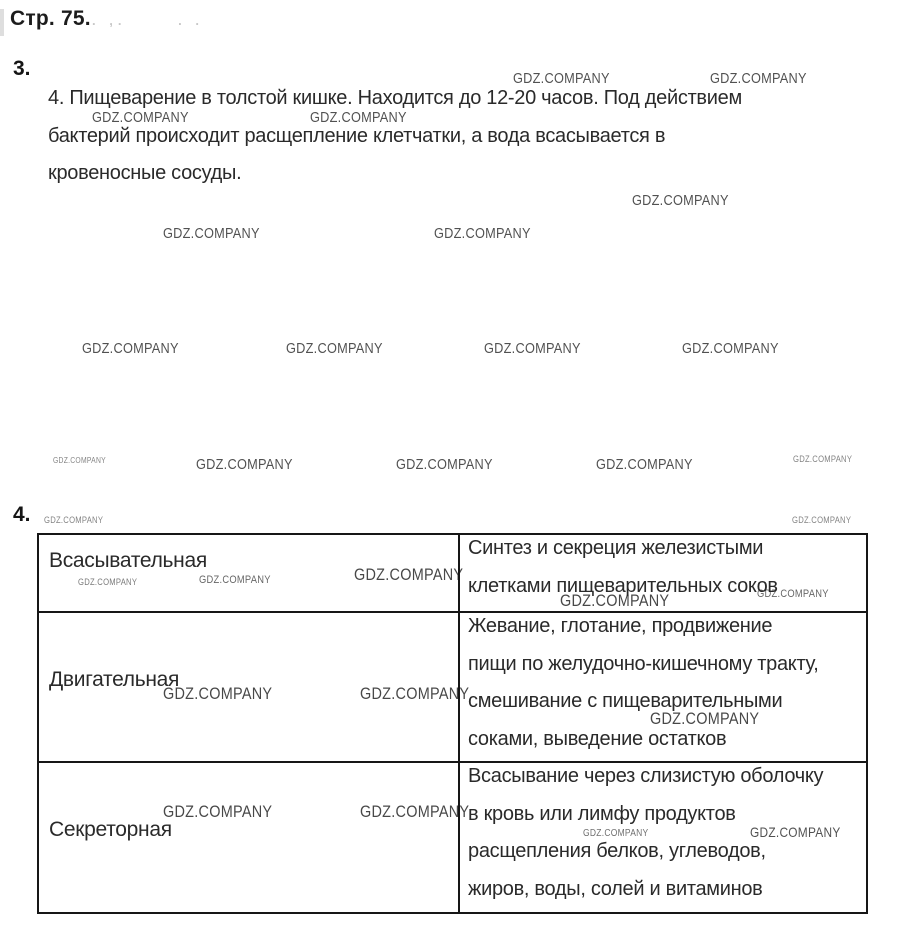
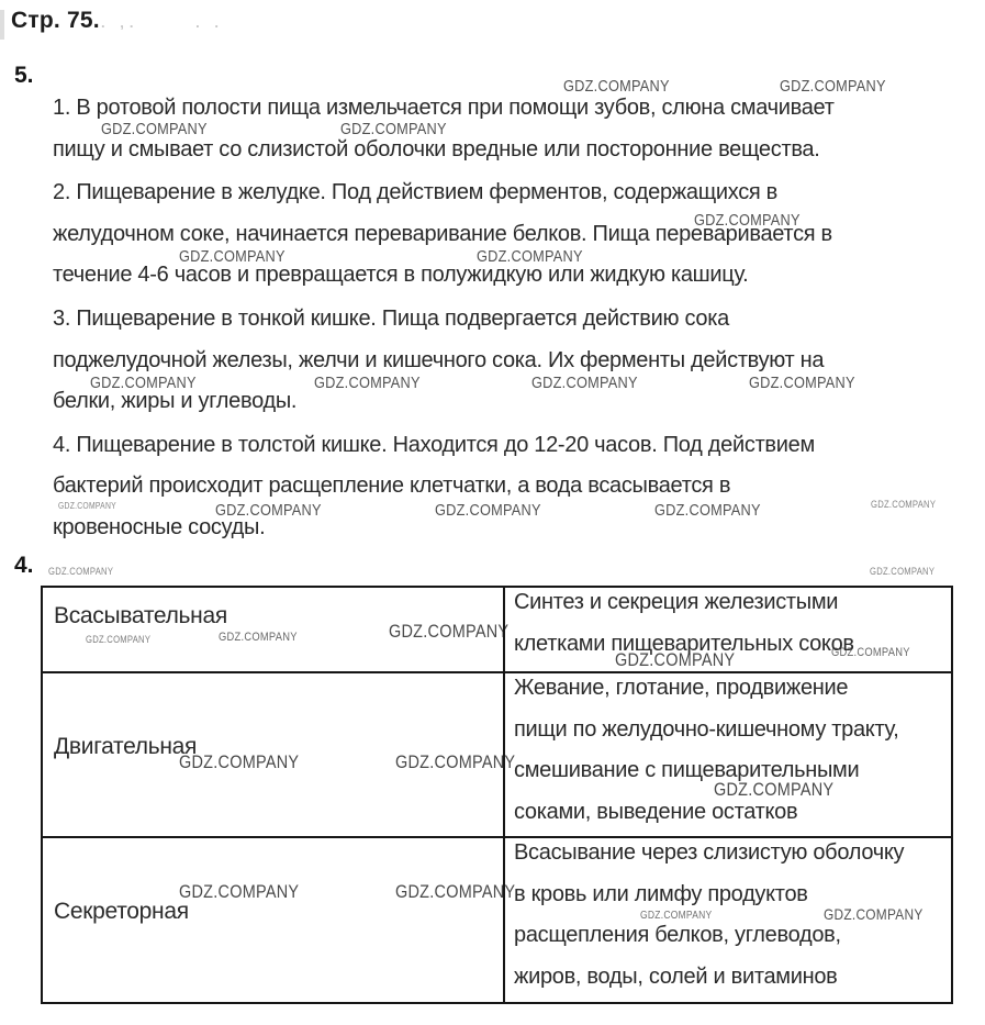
  GDZ.COMPANY
  GDZ.COMPANY
  GDZ.COMPANY
  GDZ.COMPANY
  GDZ.COMPANY
  GDZ.COMPANY
  GDZ.COMPANY
  GDZ.COMPANY
  GDZ.COMPANY
  GDZ.COMPANY
  GDZ.COMPANY
  GDZ.COMPANY
  GDZ.COMPANY
  GDZ.COMPANY
  GDZ.COMPANY
  GDZ.COMPANY
  GDZ.COMPANY
  GDZ.COMPANY
  GDZ.COMPANY
  GDZ.COMPANY
  GDZ.COMPANY
  GDZ.COMPANY
  GDZ.COMPANY
  GDZ.COMPANY
  GDZ.COMPANY
  GDZ.COMPANY
  GDZ.COMPANY
  GDZ.COMPANY
  GDZ.COMPANY
  GDZ.COMPANY
  Стр. 75.
  . ,. . .
- 3.
+ 5.
+ 1. В ротовой полости пища измельчается при помощи зубов, слюна смачивает
+ пищу и смывает со слизистой оболочки вредные или посторонние вещества.
+ 2. Пищеварение в желудке. Под действием ферментов, содержащихся в
+ желудочном соке, начинается переваривание белков. Пища переваривается в
+ течение 4-6 часов и превращается в полужидкую или жидкую кашицу.
+ 3. Пищеварение в тонкой кишке. Пища подвергается действию сока
+ поджелудочной железы, желчи и кишечного сока. Их ферменты действуют на
+ белки, жиры и углеводы.
  4. Пищеварение в толстой кишке. Находится до 12-20 часов. Под действием
  бактерий происходит расщепление клетчатки, а вода всасывается в
  кровеносные сосуды.
  4.
  Всасывательная	Синтез и секреция железистыми клетками пищеварительных соков
  Двигательная	Жевание, глотание, продвижение пищи по желудочно-кишечному тракту, смешивание с пищеварительными соками, выведение остатков
  Секреторная	Всасывание через слизистую оболочку в кровь или лимфу продуктов расщепления белков, углеводов, жиров, воды, солей и витаминов
